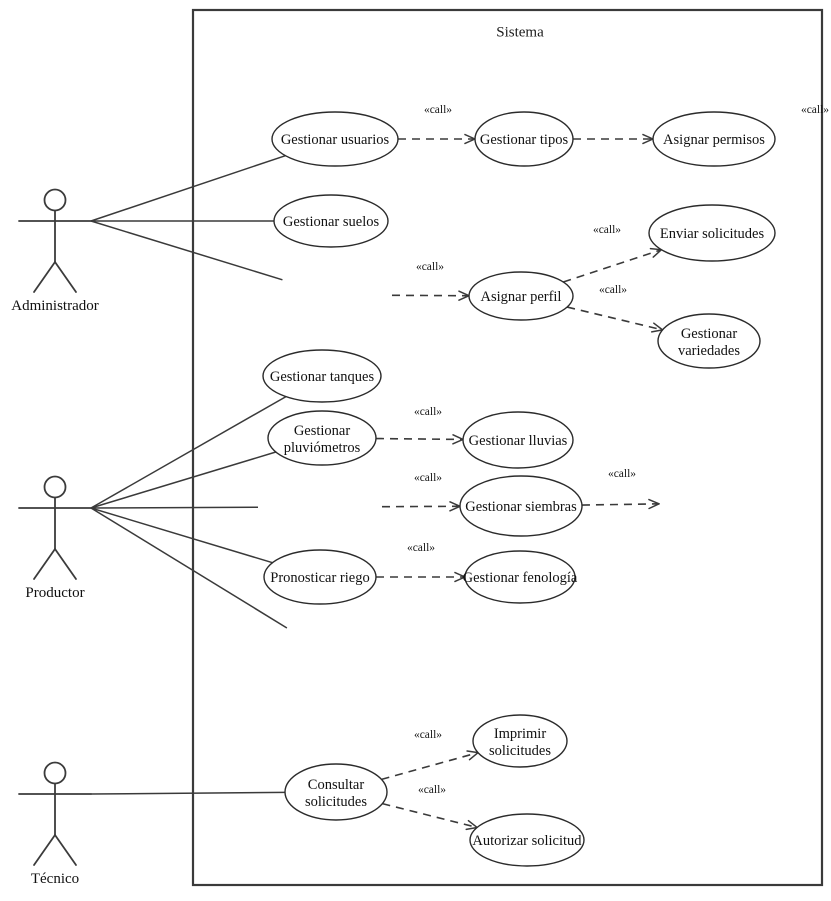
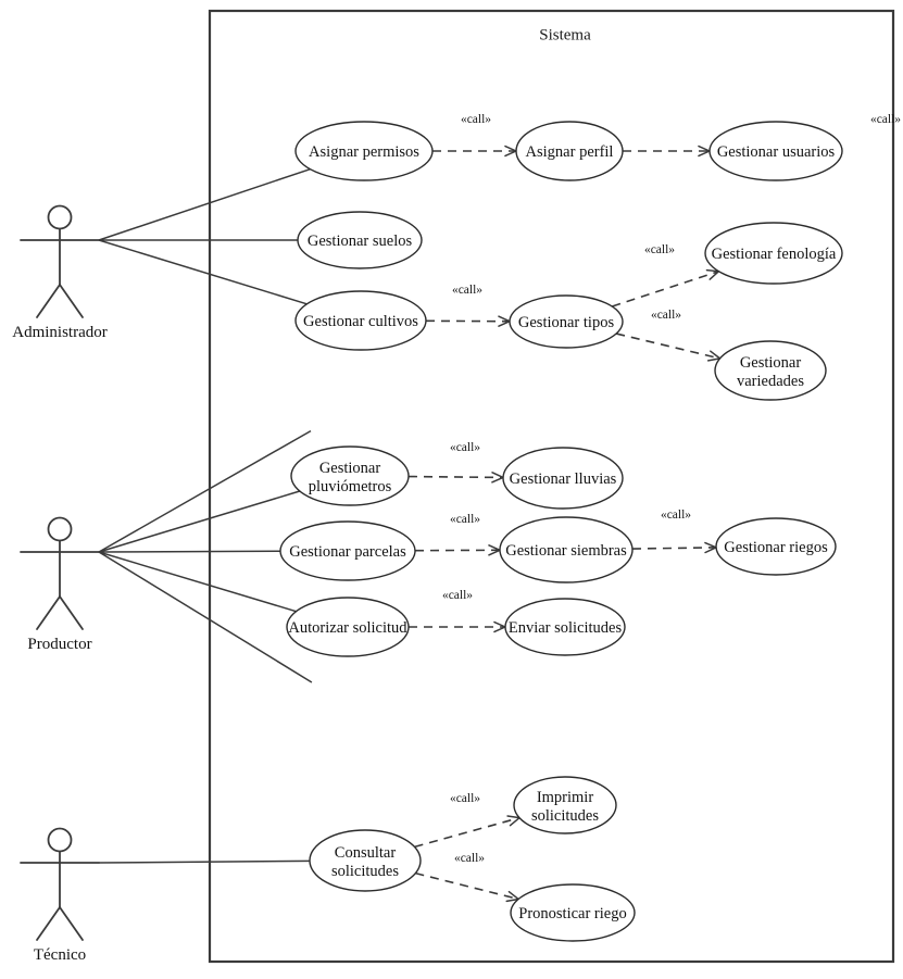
  Sistema
- Gestionar usuarios
+ Asignar permisos
- Gestionar tipos
+ Asignar perfil
- Asignar permisos
+ Gestionar usuarios
  Gestionar suelos
+ Gestionar cultivos
- Asignar perfil
+ Gestionar tipos
- Enviar solicitudes
+ Gestionar fenología
  Gestionar
  variedades
- Gestionar tanques
  Gestionar
  pluviómetros
  Gestionar lluvias
+ Gestionar parcelas
  Gestionar siembras
+ Gestionar riegos
- Pronosticar riego
+ Autorizar solicitud
- Gestionar fenología
+ Enviar solicitudes
  Consultar
  solicitudes
  Imprimir
  solicitudes
- Autorizar solicitud
+ Pronosticar riego
  Administrador
  Productor
  Técnico
  «call»
  «call»
  «call»
  «call»
  «call»
  «call»
  «call»
  «call»
  «call»
  «call»
  «call»
